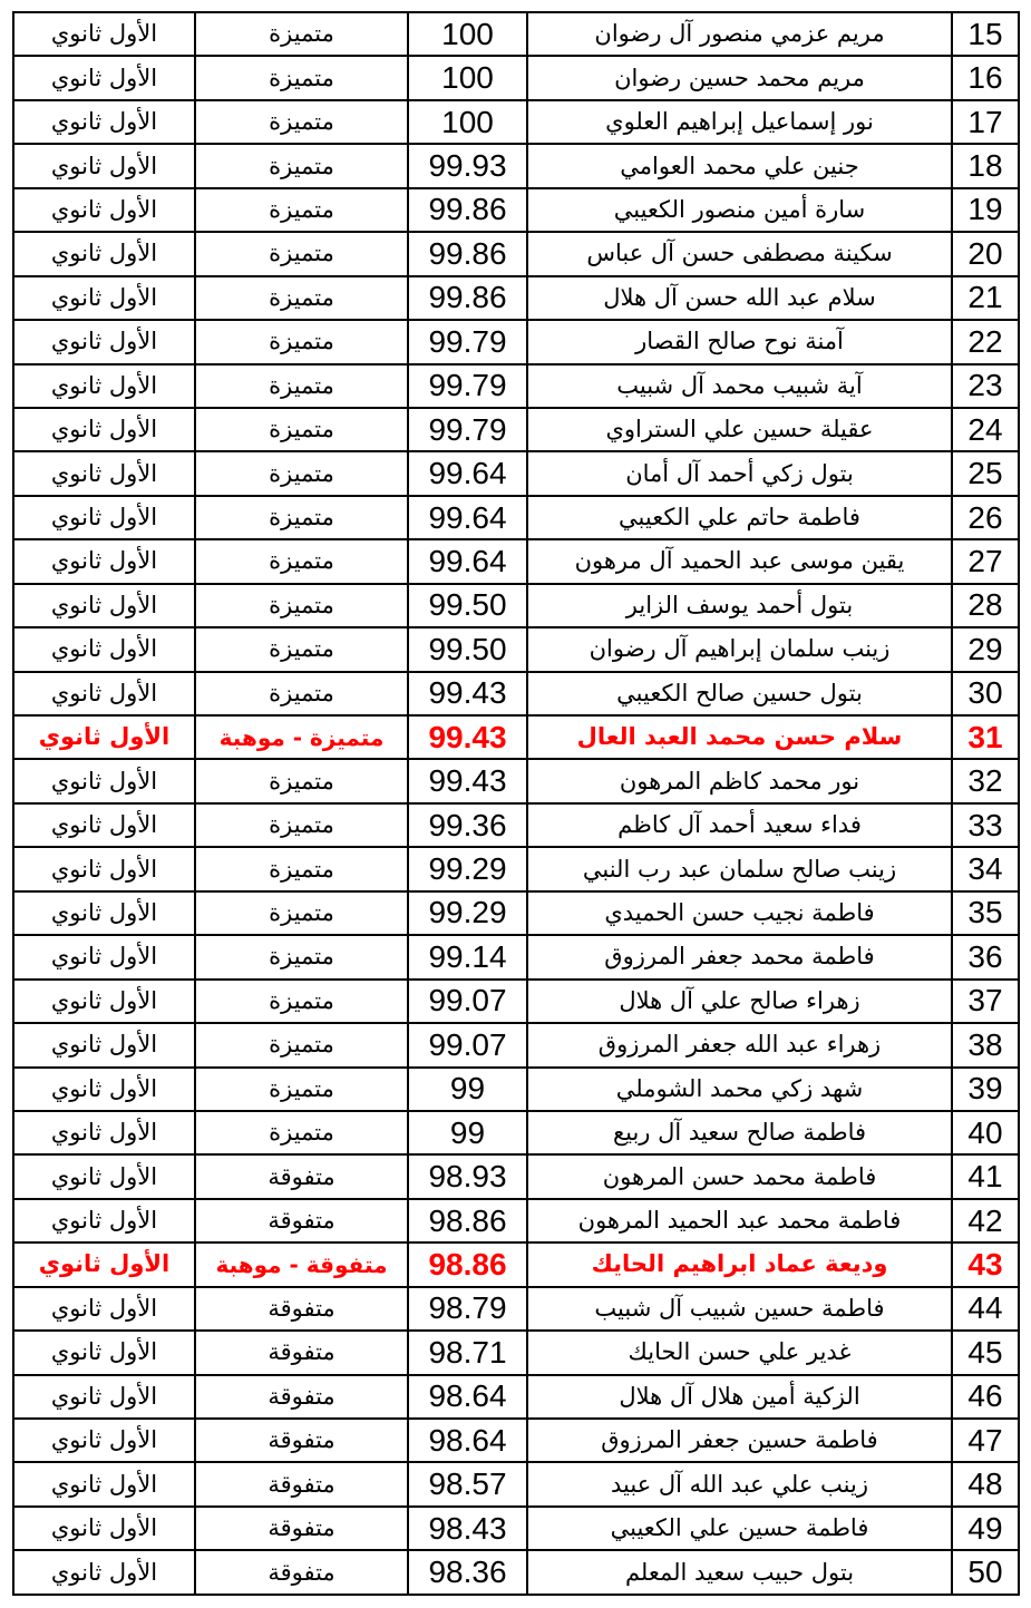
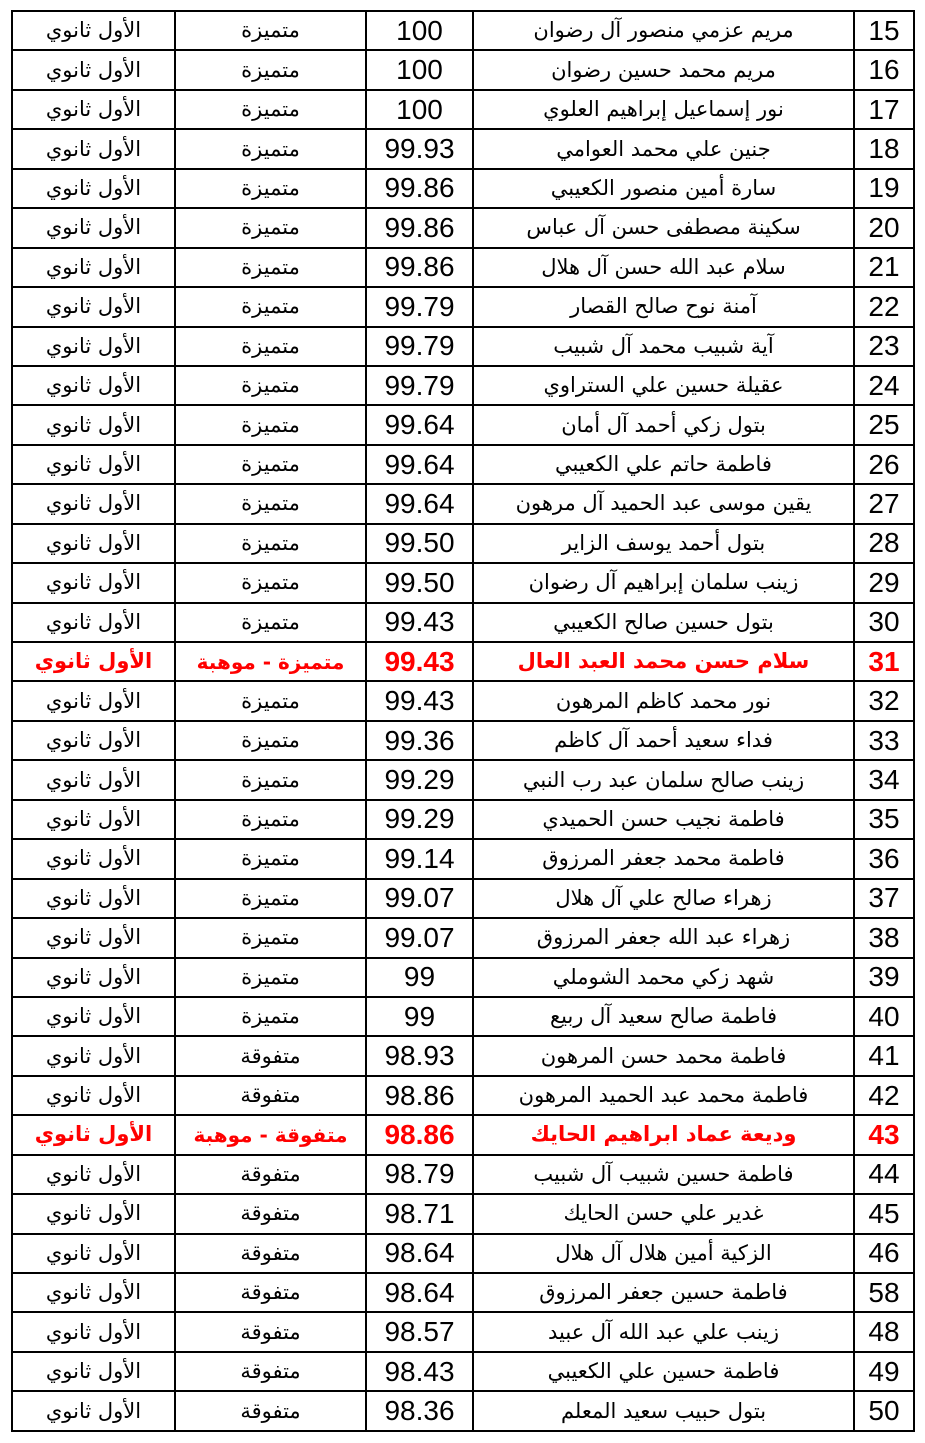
  15	مريم عزمي منصور آل رضوان	100	متميزة	الأول ثانوي
  16	مريم محمد حسين رضوان	100	متميزة	الأول ثانوي
  17	نور إسماعيل إبراهيم العلوي	100	متميزة	الأول ثانوي
  18	جنين علي محمد العوامي	99.93	متميزة	الأول ثانوي
  19	سارة أمين منصور الكعيبي	99.86	متميزة	الأول ثانوي
  20	سكينة مصطفى حسن آل عباس	99.86	متميزة	الأول ثانوي
  21	سلام عبد الله حسن آل هلال	99.86	متميزة	الأول ثانوي
  22	آمنة نوح صالح القصار	99.79	متميزة	الأول ثانوي
  23	آية شبيب محمد آل شبيب	99.79	متميزة	الأول ثانوي
  24	عقيلة حسين علي الستراوي	99.79	متميزة	الأول ثانوي
  25	بتول زكي أحمد آل أمان	99.64	متميزة	الأول ثانوي
  26	فاطمة حاتم علي الكعيبي	99.64	متميزة	الأول ثانوي
  27	يقين موسى عبد الحميد آل مرهون	99.64	متميزة	الأول ثانوي
  28	بتول أحمد يوسف الزاير	99.50	متميزة	الأول ثانوي
  29	زينب سلمان إبراهيم آل رضوان	99.50	متميزة	الأول ثانوي
  30	بتول حسين صالح الكعيبي	99.43	متميزة	الأول ثانوي
  31	سلام حسن محمد العبد العال	99.43	متميزة - موهبة	الأول ثانوي
  32	نور محمد كاظم المرهون	99.43	متميزة	الأول ثانوي
  33	فداء سعيد أحمد آل كاظم	99.36	متميزة	الأول ثانوي
  34	زينب صالح سلمان عبد رب النبي	99.29	متميزة	الأول ثانوي
  35	فاطمة نجيب حسن الحميدي	99.29	متميزة	الأول ثانوي
  36	فاطمة محمد جعفر المرزوق	99.14	متميزة	الأول ثانوي
  37	زهراء صالح علي آل هلال	99.07	متميزة	الأول ثانوي
  38	زهراء عبد الله جعفر المرزوق	99.07	متميزة	الأول ثانوي
  39	شهد زكي محمد الشوملي	99	متميزة	الأول ثانوي
  40	فاطمة صالح سعيد آل ربيع	99	متميزة	الأول ثانوي
  41	فاطمة محمد حسن المرهون	98.93	متفوقة	الأول ثانوي
  42	فاطمة محمد عبد الحميد المرهون	98.86	متفوقة	الأول ثانوي
  43	وديعة عماد ابراهيم الحايك	98.86	متفوقة - موهبة	الأول ثانوي
  44	فاطمة حسين شبيب آل شبيب	98.79	متفوقة	الأول ثانوي
  45	غدير علي حسن الحايك	98.71	متفوقة	الأول ثانوي
  46	الزكية أمين هلال آل هلال	98.64	متفوقة	الأول ثانوي
- 47	فاطمة حسين جعفر المرزوق	98.64	متفوقة	الأول ثانوي
+ 58	فاطمة حسين جعفر المرزوق	98.64	متفوقة	الأول ثانوي
  48	زينب علي عبد الله آل عبيد	98.57	متفوقة	الأول ثانوي
  49	فاطمة حسين علي الكعيبي	98.43	متفوقة	الأول ثانوي
  50	بتول حبيب سعيد المعلم	98.36	متفوقة	الأول ثانوي
